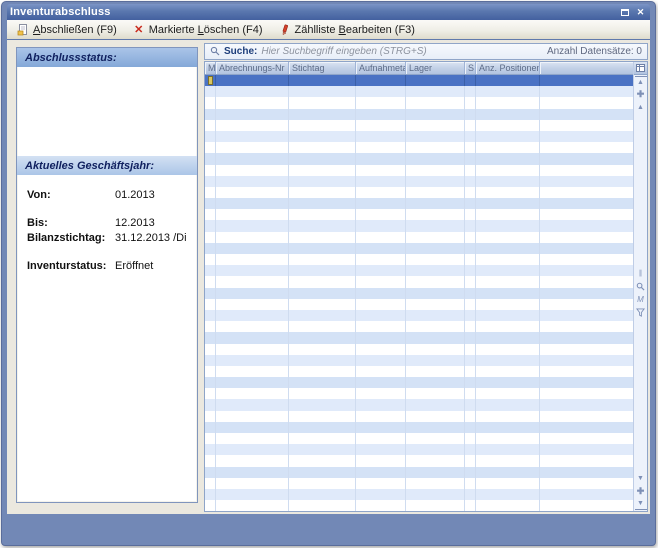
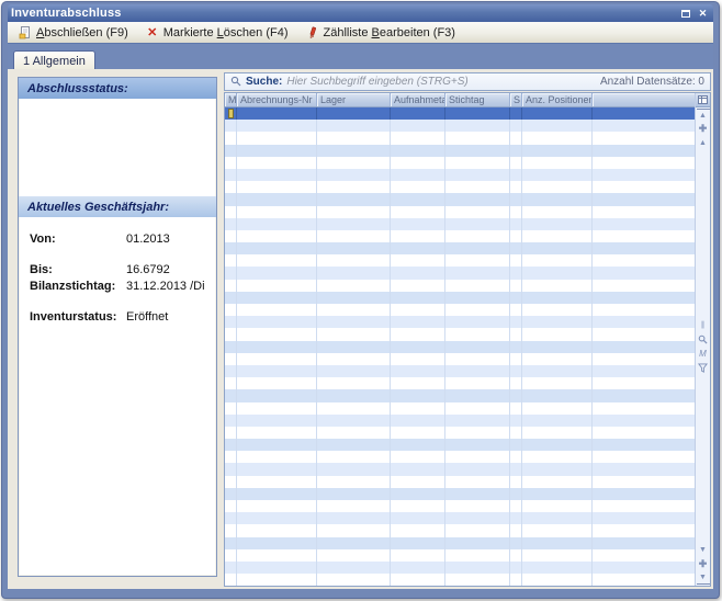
  Inventurabschluss
  ✕
  Abschließen (F9)
  ✕
  Markierte Löschen (F4)
  Zählliste Bearbeiten (F3)
+ 1 Allgemein
  Abschlussstatus:
  Aktuelles Geschäftsjahr:
  Von:
  01.2013
  Bis:
- 12.2013
+ 16.6792
  Bilanzstichtag:
  31.12.2013 /Di
  Inventurstatus:
  Eröffnet
  Suche:
  Hier Suchbegriff eingeben (STRG+S)
  Anzahl Datensätze: 0
  M
  Abrechnungs-Nr
- Stichtag
+ Lager
  Aufnahmeta
- Lager
+ Stichtag
  S
  Anz. Positionen
  ✚
  M
  ✚
